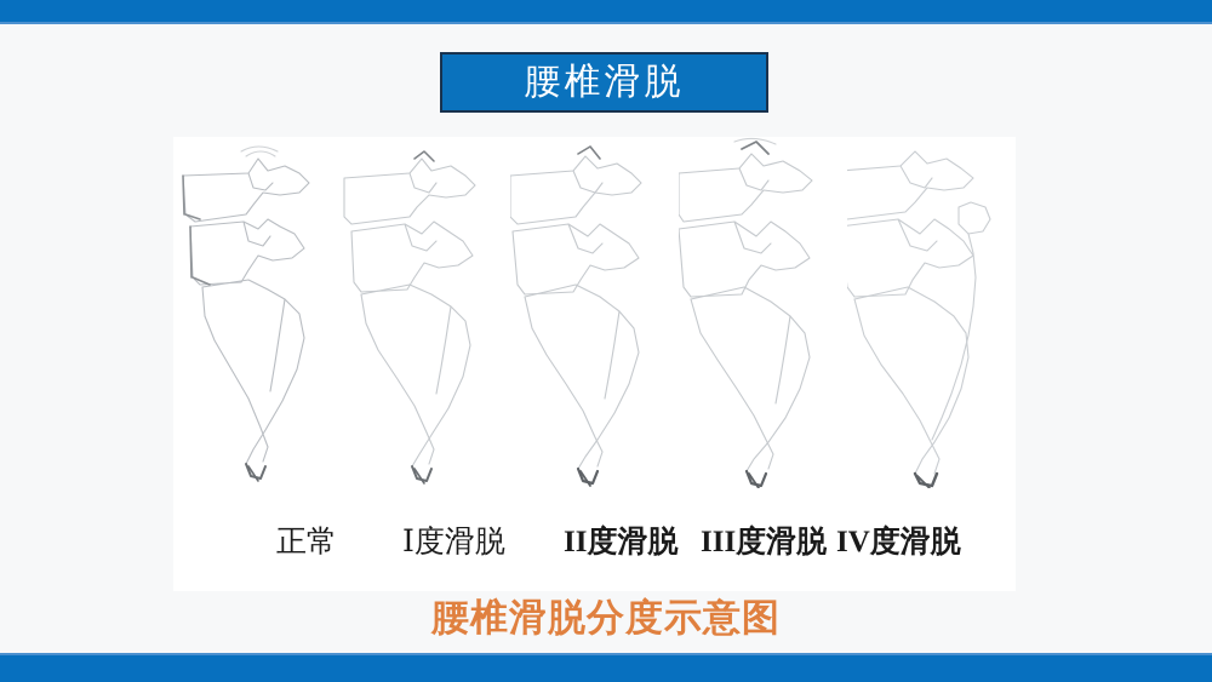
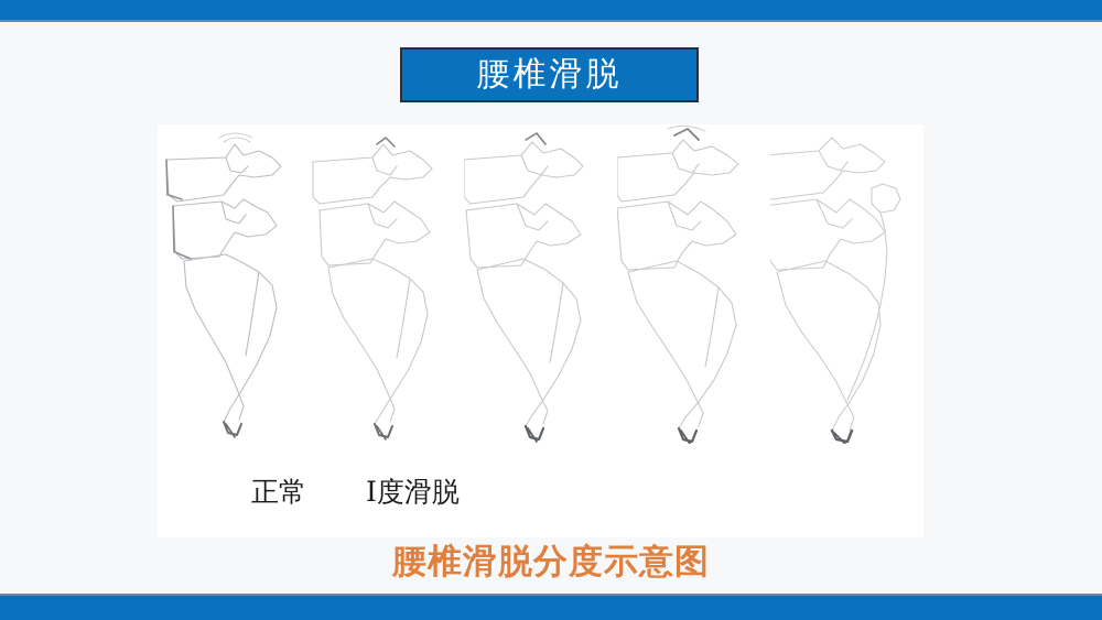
  腰椎滑脱
  正常
  Ⅰ度滑脱
- II度滑脱
- III度滑脱
- IV度滑脱
  腰椎滑脱分度示意图
